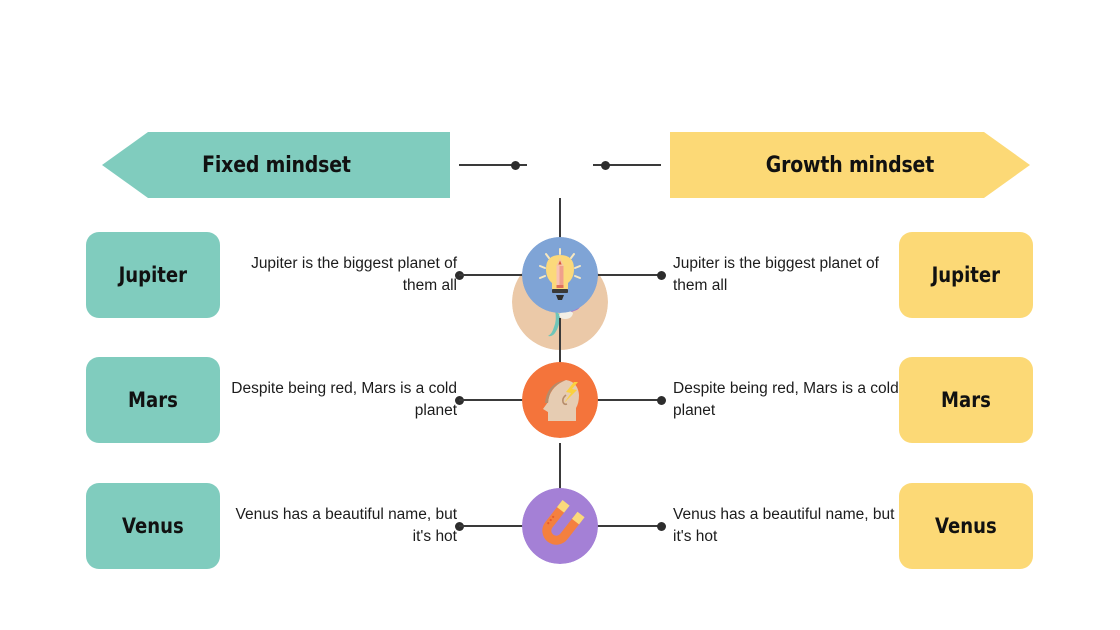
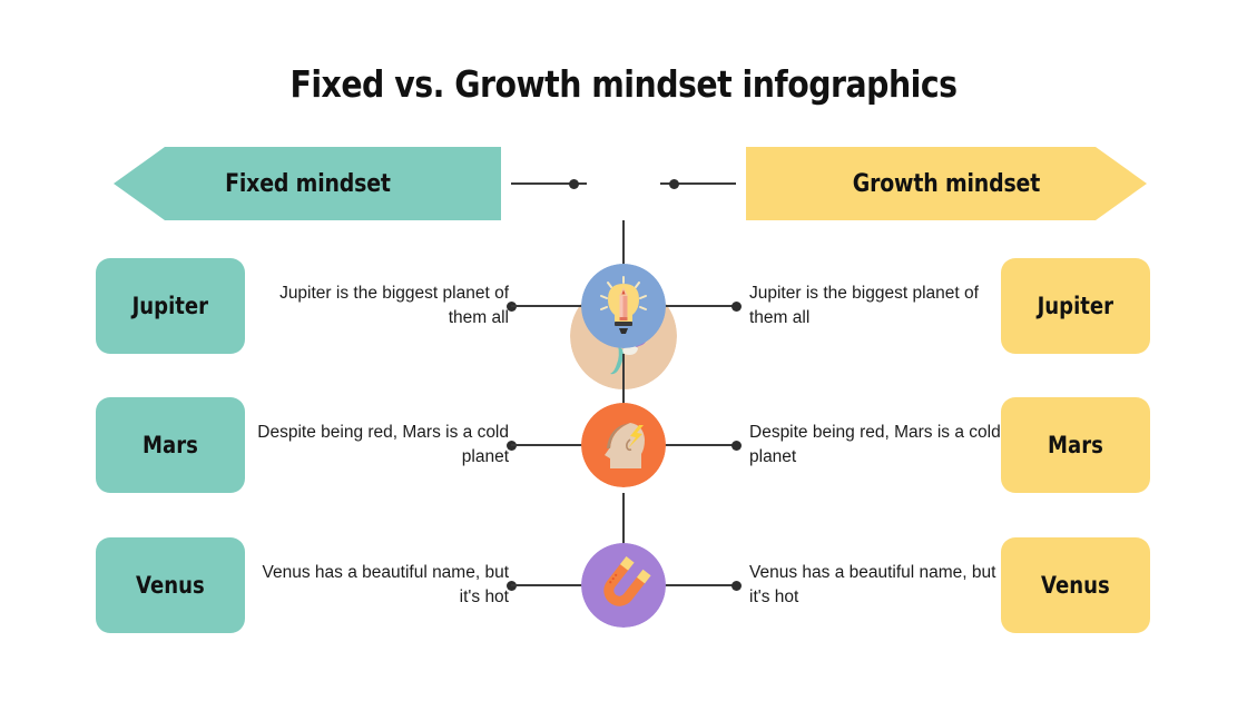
+ Fixed vs. Growth mindset infographics
  Fixed mindset
  Growth mindset
  Jupiter
  Jupiter is the biggest planet of them all
  Jupiter is the biggest planet of them all
  Jupiter
  Mars
  Despite being red, Mars is a cold planet
  Despite being red, Mars is a cold planet
  Mars
  Venus
  Venus has a beautiful name, but it's hot
  Venus has a beautiful name, but it's hot
  Venus
